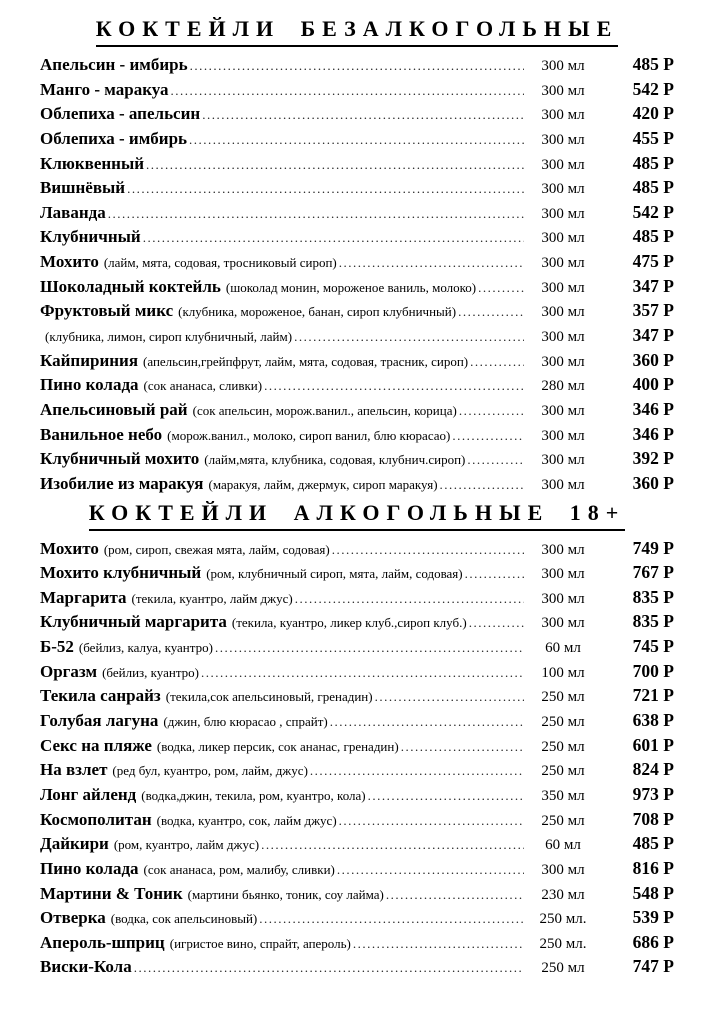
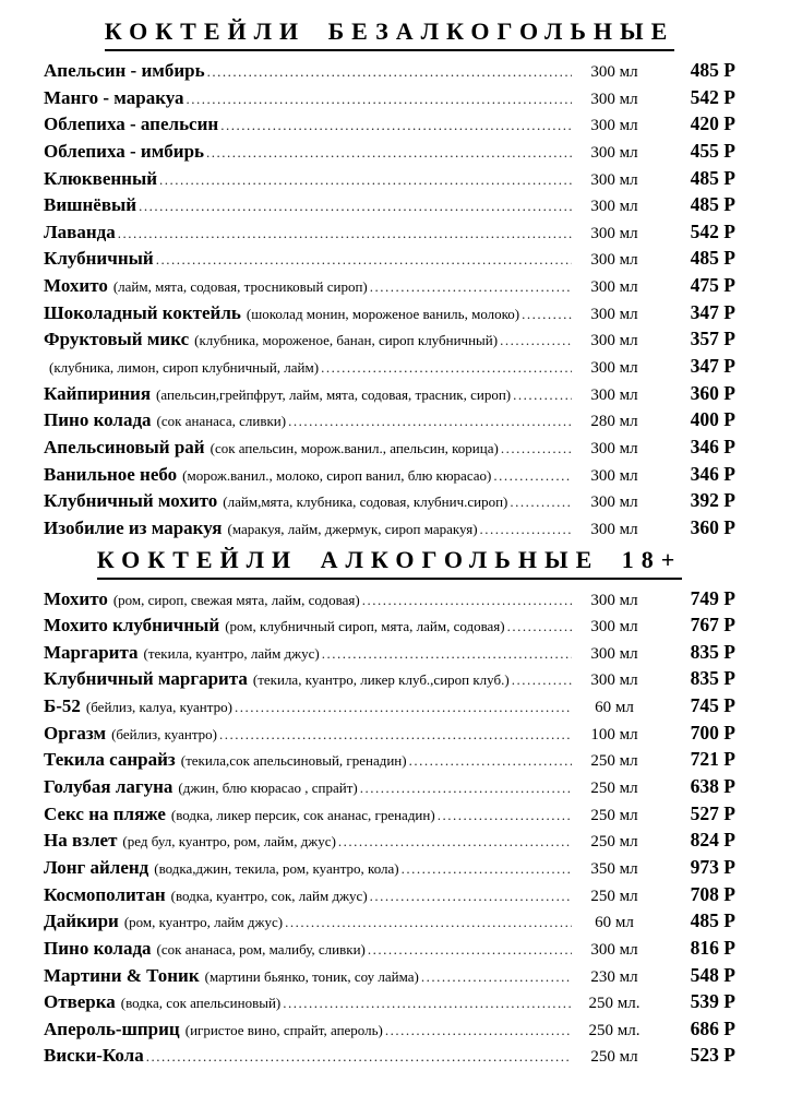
  КОКТЕЙЛИ БЕЗАЛКОГОЛЬНЫЕ
  Апельсин - имбирь
  300 мл
  485 Р
  Манго - маракуа
  300 мл
  542 Р
  Облепиха - апельсин
  300 мл
  420 Р
  Облепиха - имбирь
  300 мл
  455 Р
  Клюквенный
  300 мл
  485 Р
  Вишнёвый
  300 мл
  485 Р
  Лаванда
  300 мл
  542 Р
  Клубничный
  300 мл
  485 Р
  Мохито
  (лайм, мята, содовая, тросниковый сироп)
  300 мл
  475 Р
  Шоколадный коктейль
  (шоколад монин, мороженое ваниль, молоко)
  300 мл
  347 Р
  Фруктовый микс
  (клубника, мороженое, банан, сироп клубничный)
  300 мл
  357 Р
  (клубника, лимон, сироп клубничный, лайм)
  300 мл
  347 Р
  Кайпириния
  (апельсин,грейпфрут, лайм, мята, содовая, трасник, сироп)
  300 мл
  360 Р
  Пино колада
  (сок ананаса, сливки)
  280 мл
  400 Р
  Апельсиновый рай
  (сок апельсин, морож.ванил., апельсин, корица)
  300 мл
  346 Р
  Ванильное небо
  (морож.ванил., молоко, сироп ванил, блю кюрасао)
  300 мл
  346 Р
  Клубничный мохито
  (лайм,мята, клубника, содовая, клубнич.сироп)
  300 мл
  392 Р
  Изобилие из маракуя
  (маракуя, лайм, джермук, сироп маракуя)
  300 мл
  360 Р
  КОКТЕЙЛИ АЛКОГОЛЬНЫЕ 18+
  Мохито
  (ром, сироп, свежая мята, лайм, содовая)
  300 мл
  749 Р
  Мохито клубничный
  (ром, клубничный сироп, мята, лайм, содовая)
  300 мл
  767 Р
  Маргарита
  (текила, куантро, лайм джус)
  300 мл
  835 Р
  Клубничный маргарита
  (текила, куантро, ликер клуб.,сироп клуб.)
  300 мл
  835 Р
  Б-52
  (бейлиз, калуа, куантро)
  60 мл
  745 Р
  Оргазм
  (бейлиз, куантро)
  100 мл
  700 Р
  Текила санрайз
  (текила,сок апельсиновый, гренадин)
  250 мл
  721 Р
  Голубая лагуна
  (джин, блю кюрасао , спрайт)
  250 мл
  638 Р
  Секс на пляже
  (водка, ликер персик, сок ананас, гренадин)
  250 мл
- 601 Р
+ 527 Р
  На взлет
  (ред бул, куантро, ром, лайм, джус)
  250 мл
  824 Р
  Лонг айленд
  (водка,джин, текила, ром, куантро, кола)
  350 мл
  973 Р
  Космополитан
  (водка, куантро, сок, лайм джус)
  250 мл
  708 Р
  Дайкири
  (ром, куантро, лайм джус)
  60 мл
  485 Р
  Пино колада
  (сок ананаса, ром, малибу, сливки)
  300 мл
  816 Р
  Мартини & Тоник
  (мартини бьянко, тоник, соу лайма)
  230 мл
  548 Р
  Отверка
  (водка, сок апельсиновый)
  250 мл.
  539 Р
  Апероль-шприц
  (игристое вино, спрайт, апероль)
  250 мл.
  686 Р
  Виски-Кола
  250 мл
- 747 Р
+ 523 Р
